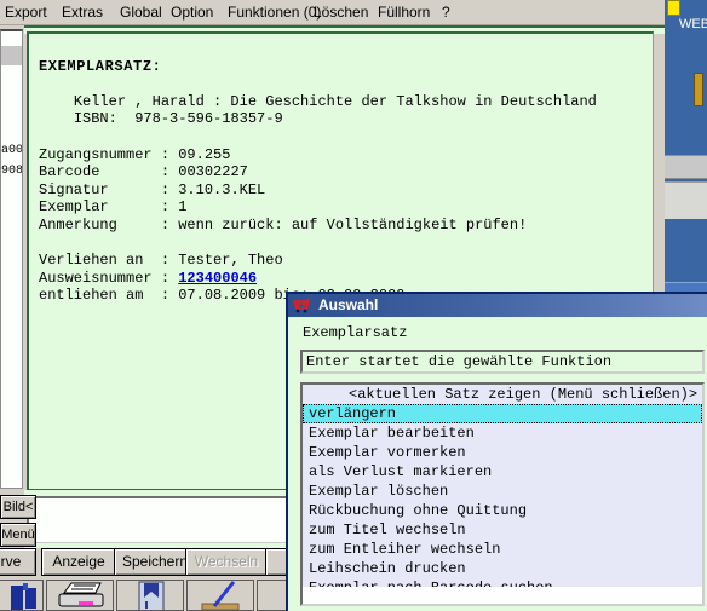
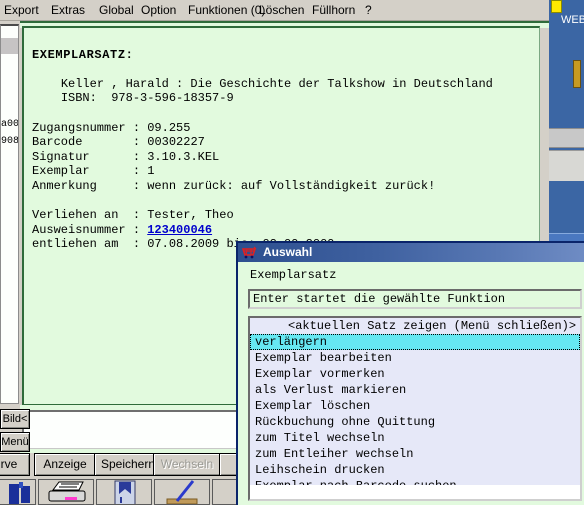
  WEB
  Export
  Extras
  Global
  Option
  Funktionen (0)
  Löschen
  Füllhorn
  ?
  a00
  908
- EXEMPLARSATZ: Keller , Harald : Die Geschichte der Talkshow in Deutschland ISBN: 978-3-596-18357-9 Zugangsnummer : 09.255 Barcode : 00302227 Signatur : 3.10.3.KEL Exemplar : 1 Anmerkung : wenn zurück: auf Vollständigkeit prüfen! Verliehen an : Tester, Theo Ausweisnummer : 123400046 entliehen am : 07.08.2009 b
+ EXEMPLARSATZ: Keller , Harald : Die Geschichte der Talkshow in Deutschland ISBN: 978-3-596-18357-9 Zugangsnummer : 09.255 Barcode : 00302227 Signatur : 3.10.3.KEL Exemplar : 1 Anmerkung : wenn zurück: auf Vollständigkeit zurück! Verliehen an : Tester, Theo Ausweisnummer : 123400046 entliehen am : 07.08.2009 b
  Bild<
  Menü
  rve
  Anzeige
  Speichern
  Wechseln
  Auswahl
  Exemplarsatz
  Enter startet die gewählte Funktion
  <aktuellen Satz zeigen (Menü schließen)>
  verlängern
  Exemplar bearbeiten
  Exemplar vormerken
  als Verlust markieren
  Exemplar löschen
  Rückbuchung ohne Quittung
  zum Titel wechseln
  zum Entleiher wechseln
  Leihschein drucken
